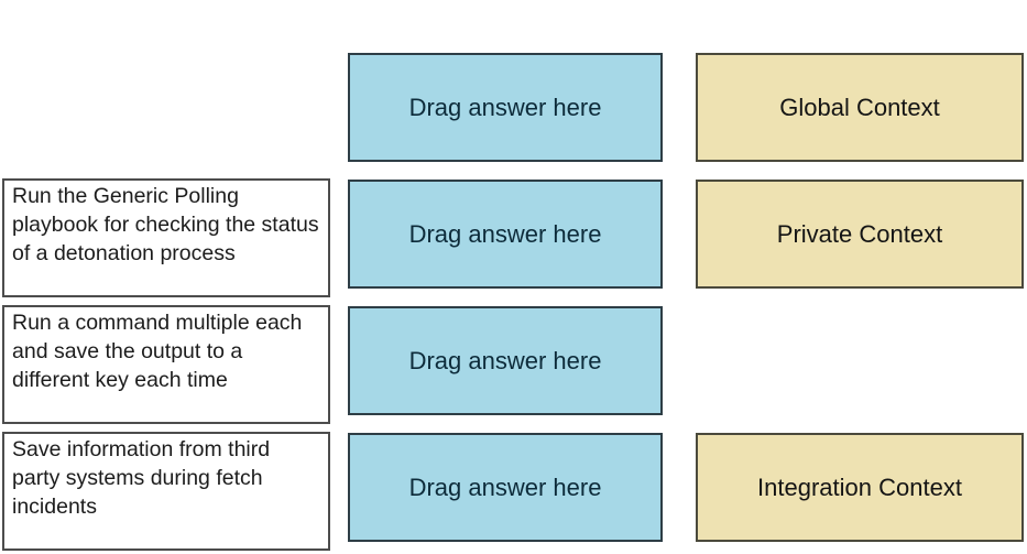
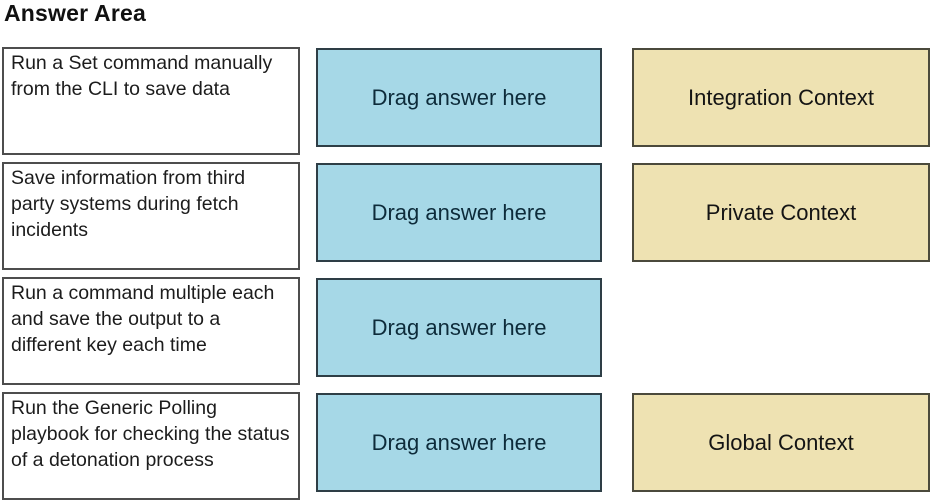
+ Answer Area
+ Run a Set command manually from the CLI to save data
  Drag answer here
- Global Context
+ Integration Context
- Run the Generic Polling playbook for checking the status of a detonation process
+ Save information from third party systems during fetch incidents
  Drag answer here
  Private Context
  Run a command multiple each and save the output to a different key each time
  Drag answer here
- Save information from third party systems during fetch incidents
+ Run the Generic Polling playbook for checking the status of a detonation process
  Drag answer here
- Integration Context
+ Global Context
